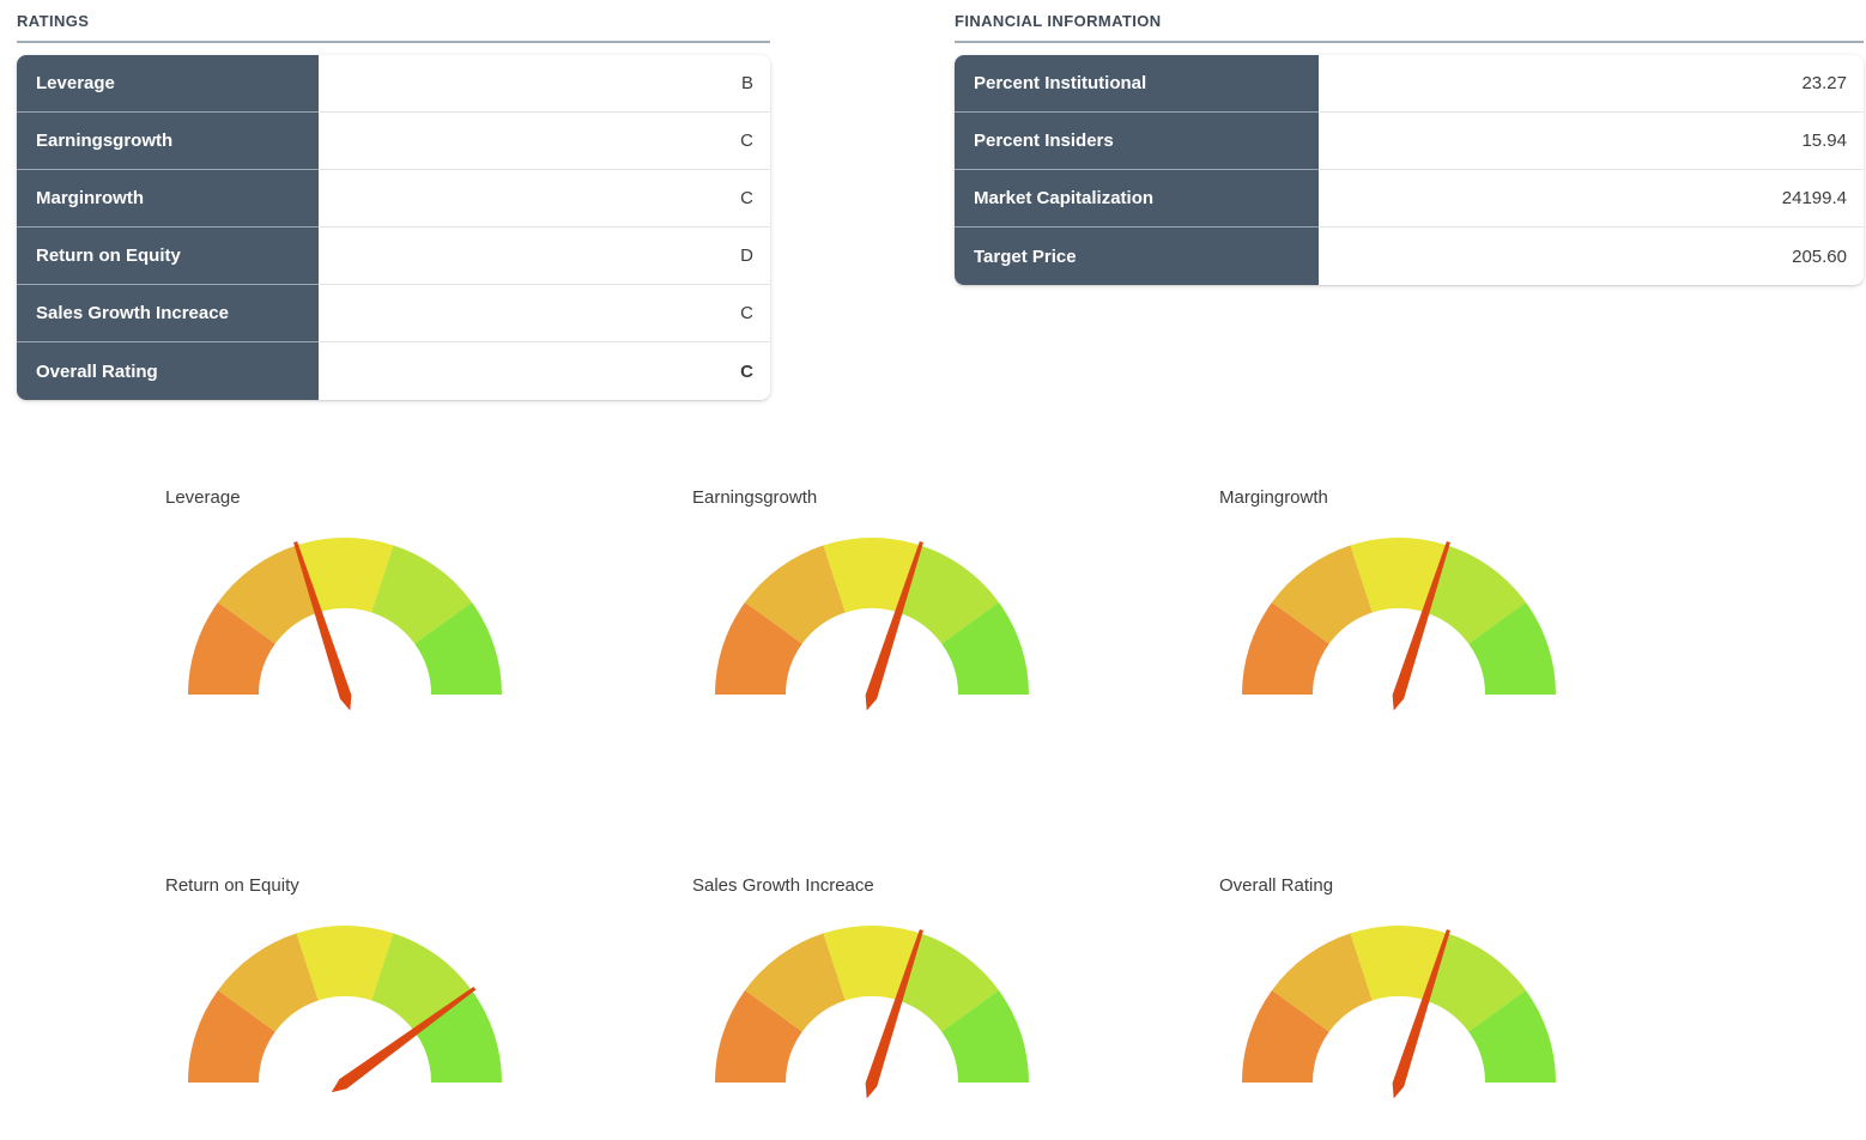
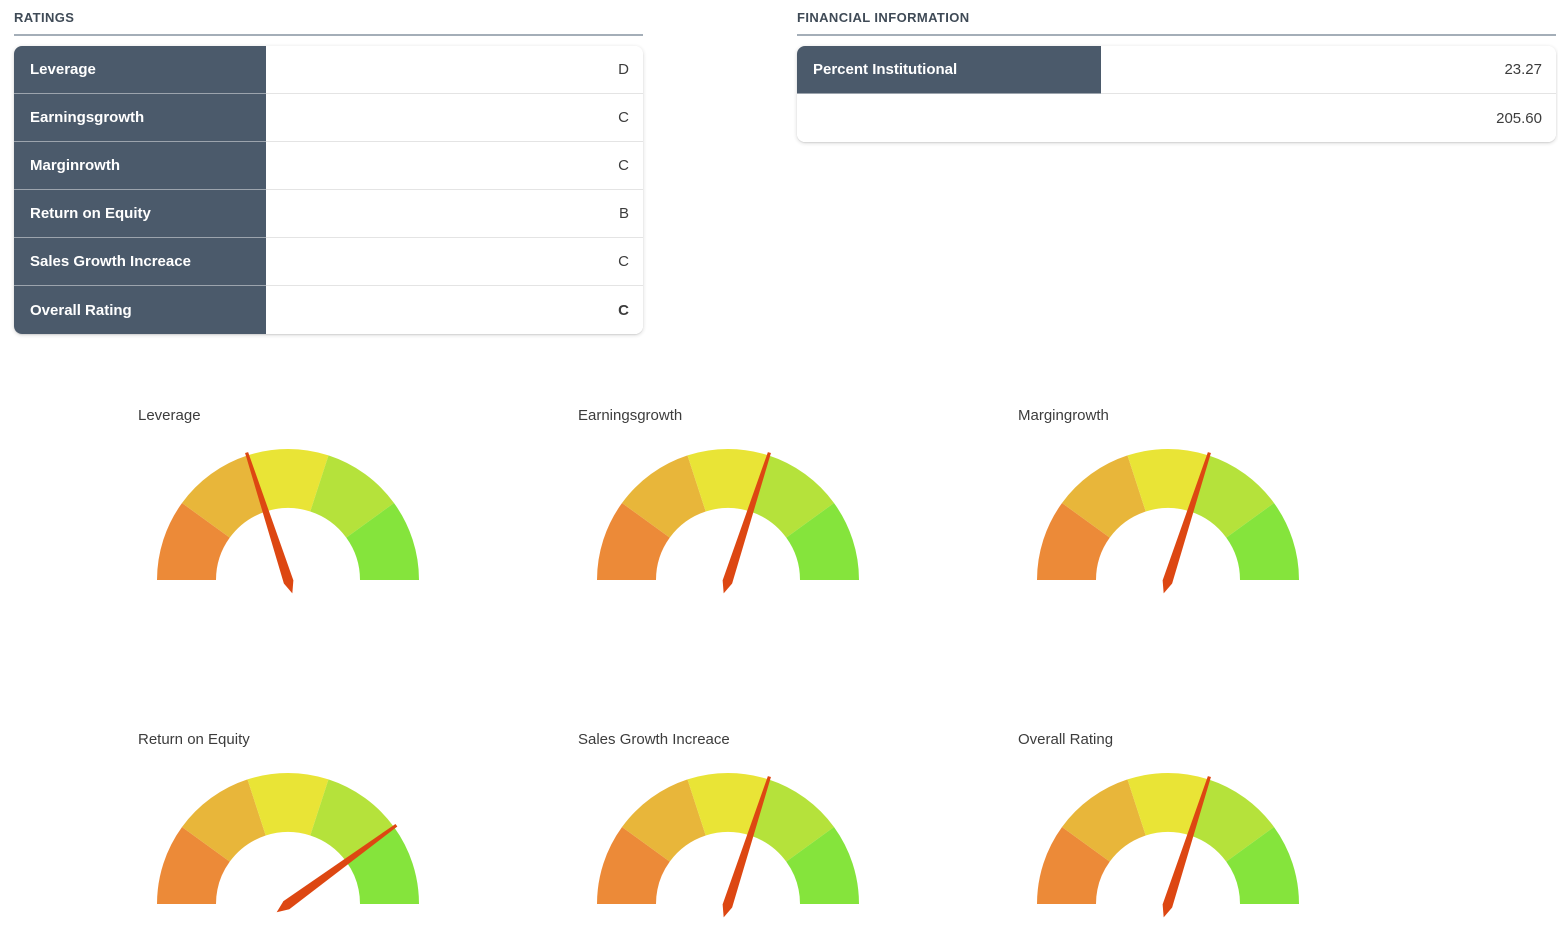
  RATINGS
  Leverage
- B
+ D
  Earningsgrowth
  C
  Marginrowth
  C
  Return on Equity
- D
+ B
  Sales Growth Increace
  C
  Overall Rating
  C
  FINANCIAL INFORMATION
  Percent Institutional
  23.27
- Percent Insiders
- 15.94
- Market Capitalization
- 24199.4
- Target Price
  205.60
  Leverage
  Earningsgrowth
  Margingrowth
  Return on Equity
  Sales Growth Increace
  Overall Rating
